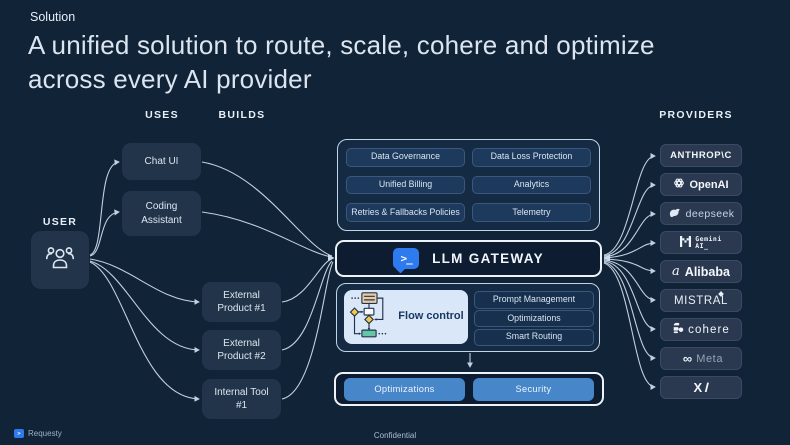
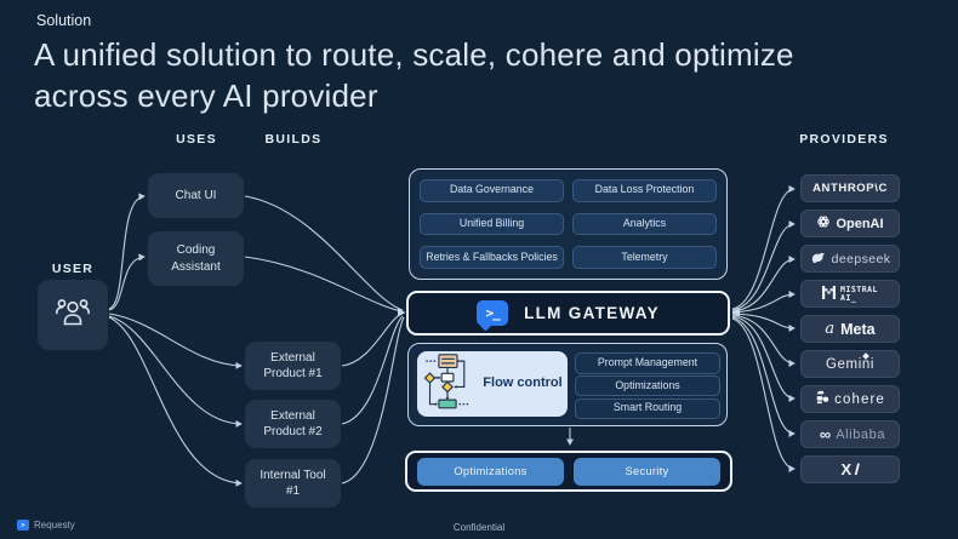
  Solution
  A unified solution to route, scale, cohere and optimize
  across every AI provider
  USES
  BUILDS
  PROVIDERS
  USER
  Chat UI
  Coding Assistant
  External Product #1
  External Product #2
  Internal Tool #1
  Data Governance
  Data Loss Protection
  Unified Billing
  Analytics
  Retries & Fallbacks Policies
  Telemetry
  >_
  LLM GATEWAY
  Flow control
  Prompt Management
  Optimizations
  Smart Routing
  Optimizations
  Security
  ANTHROP\C
  OpenAI
  deepseek
- Gemini
+ MISTRAL
  AI_
  a
- Alibaba
+ Meta
- MISTRAL
+ Gemini
  cohere
  ∞
- Meta
+ Alibaba
  Requesty
  Confidential
